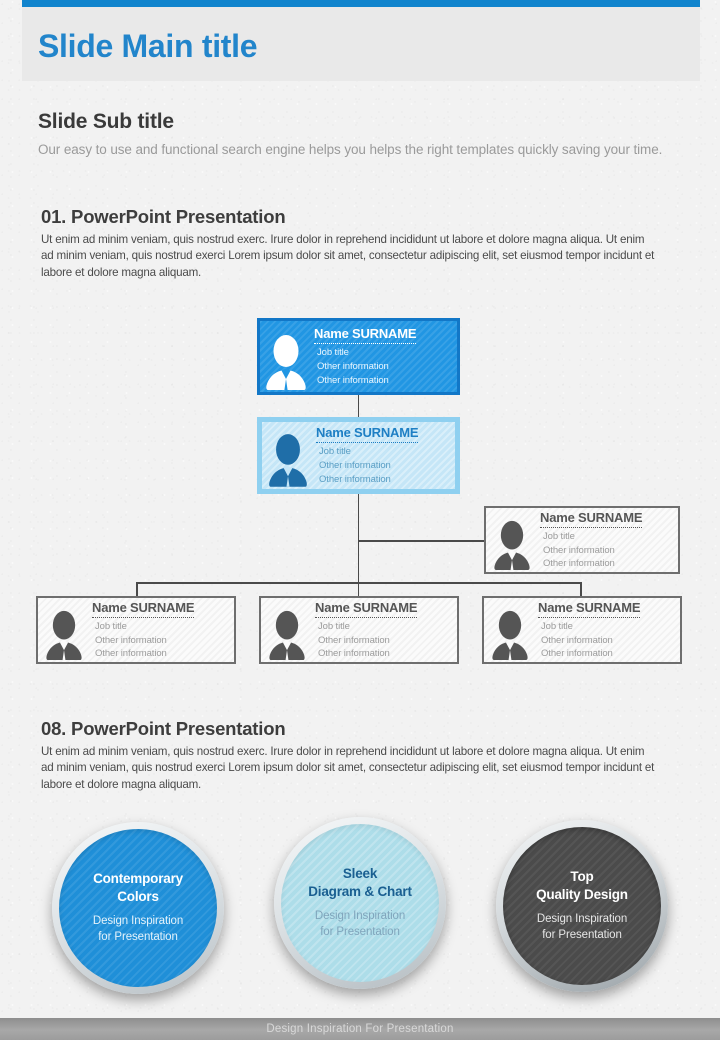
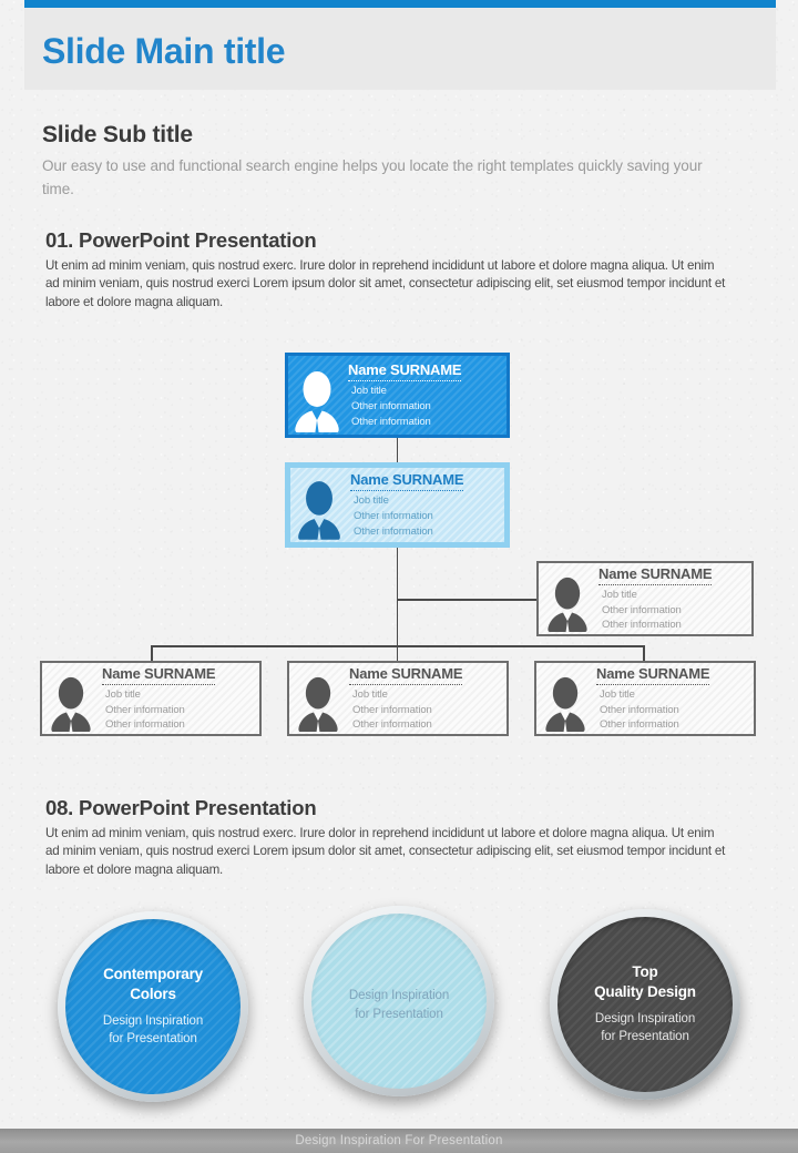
  Slide Main title
  Slide Sub title
- Our easy to use and functional search engine helps you helps the right templates quickly saving your time.
+ Our easy to use and functional search engine helps you locate the right templates quickly saving your time.
  01. PowerPoint Presentation
  Ut enim ad minim veniam, quis nostrud exerc. Irure dolor in reprehend incididunt ut labore et dolore magna aliqua. Ut enim ad minim veniam, quis nostrud exerci Lorem ipsum dolor sit amet, consectetur adipiscing elit, set eiusmod tempor incidunt et labore et dolore magna aliquam.
  Name SURNAME
  Job title
  Other information
  Other information
  Name SURNAME
  Job title
  Other information
  Other information
  Name SURNAME
  Job title
  Other information
  Other information
  Name SURNAME
  Job title
  Other information
  Other information
  Name SURNAME
  Job title
  Other information
  Other information
  Name SURNAME
  Job title
  Other information
  Other information
  08. PowerPoint Presentation
  Ut enim ad minim veniam, quis nostrud exerc. Irure dolor in reprehend incididunt ut labore et dolore magna aliqua. Ut enim ad minim veniam, quis nostrud exerci Lorem ipsum dolor sit amet, consectetur adipiscing elit, set eiusmod tempor incidunt et labore et dolore magna aliquam.
  Contemporary
  Colors
  Design Inspiration
  for Presentation
- Sleek
- Diagram & Chart
  Design Inspiration
  for Presentation
  Top
  Quality Design
  Design Inspiration
  for Presentation
  Design Inspiration For Presentation
